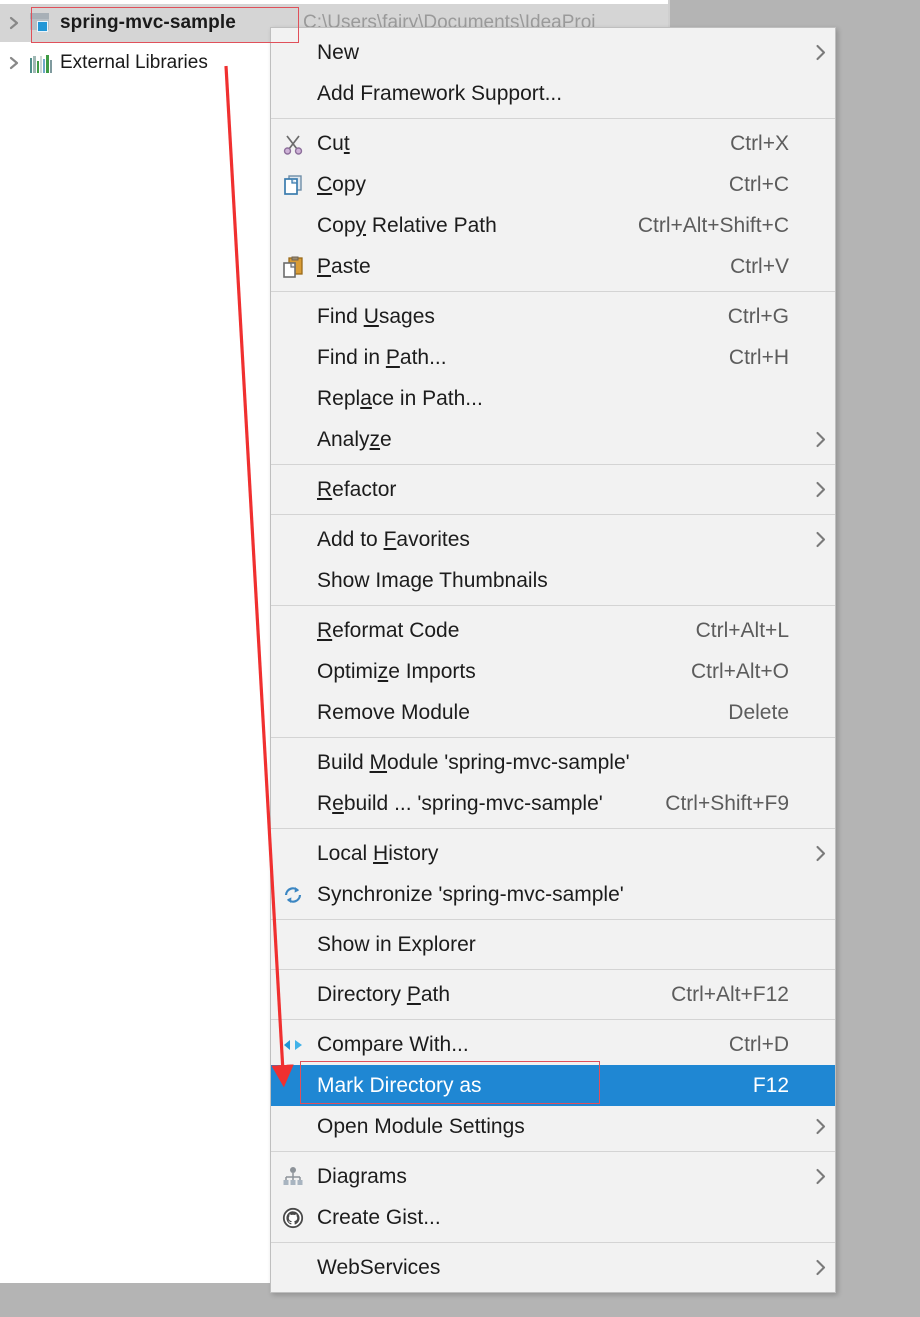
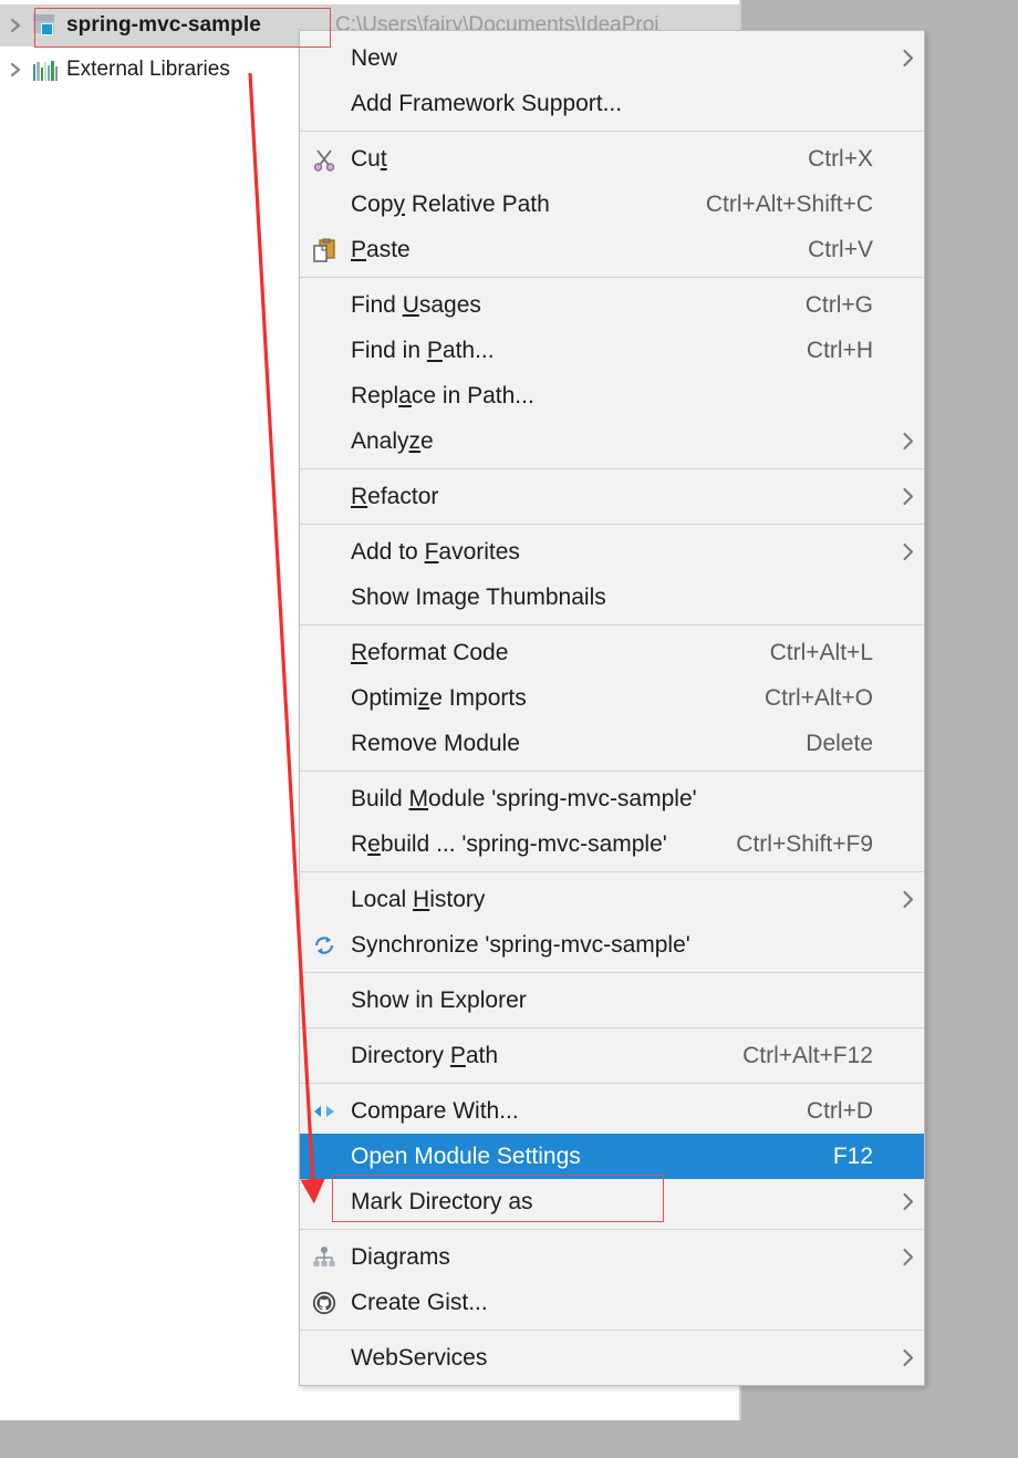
  spring-mvc-sample
  C:\Users\fairy\Documents\IdeaProj
  External Libraries
  New
  Add Framework Support...
  Cut
  Ctrl+X
- Copy
- Ctrl+C
  Copy Relative Path
  Ctrl+Alt+Shift+C
  Paste
  Ctrl+V
  Find Usages
  Ctrl+G
  Find in Path...
  Ctrl+H
  Replace in Path...
  Analyze
  Refactor
  Add to Favorites
  Show Image Thumbnails
  Reformat Code
  Ctrl+Alt+L
  Optimize Imports
  Ctrl+Alt+O
  Remove Module
  Delete
  Build Module 'spring-mvc-sample'
  Rebuild ... 'spring-mvc-sample'
  Ctrl+Shift+F9
  Local History
  Synchronize 'spring-mvc-sample'
  Show in Explorer
  Directory Path
  Ctrl+Alt+F12
  Compare With...
  Ctrl+D
- Mark Directory as
+ Open Module Settings
  F12
- Open Module Settings
+ Mark Directory as
  Diagrams
  Create Gist...
  WebServices
